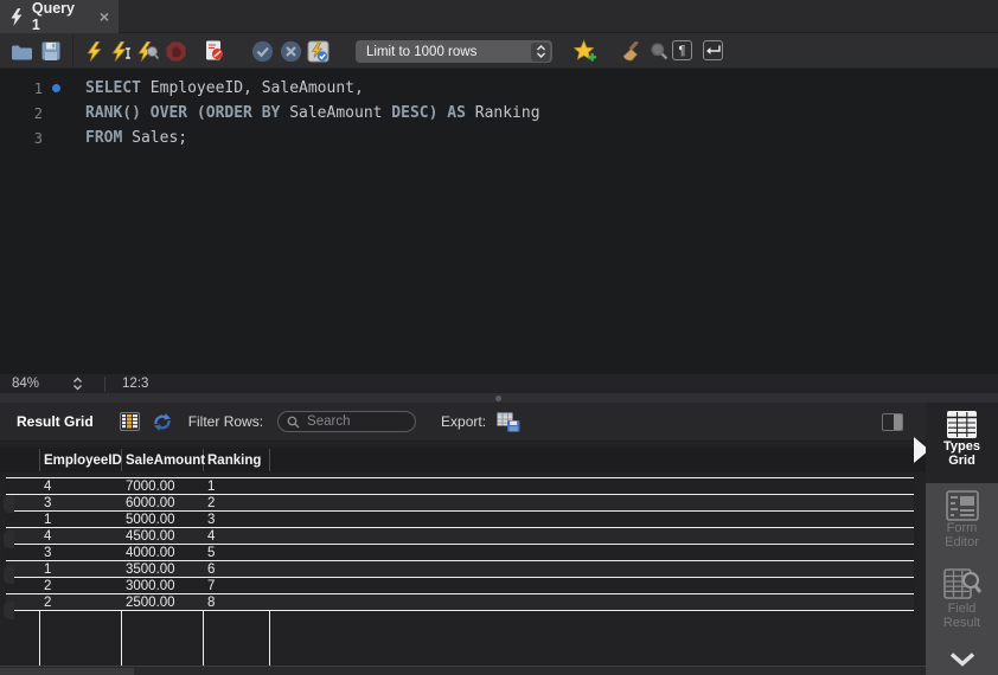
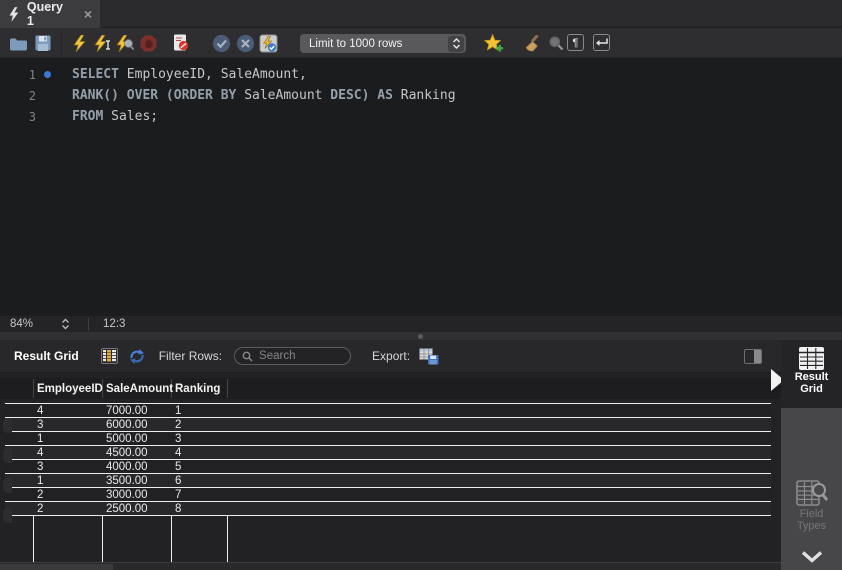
  Query 1
  ×
  Limit to 1000 rows
  ¶
  1
  SELECT EmployeeID, SaleAmount,
  2
  RANK() OVER (ORDER BY SaleAmount DESC) AS Ranking
  3
  FROM Sales;
  84%
  12:3
  Result Grid
  Filter Rows:
  Search
  Export:
  EmployeeID
  SaleAmount
  Ranking
  4
  7000.00
  1
  3
  6000.00
  2
  1
  5000.00
  3
  4
  4500.00
  4
  3
  4000.00
  5
  1
  3500.00
  6
  2
  3000.00
  7
  2
  2500.00
  8
- Types
+ Result
  Grid
- Form
- Editor
  Field
- Result
+ Types
